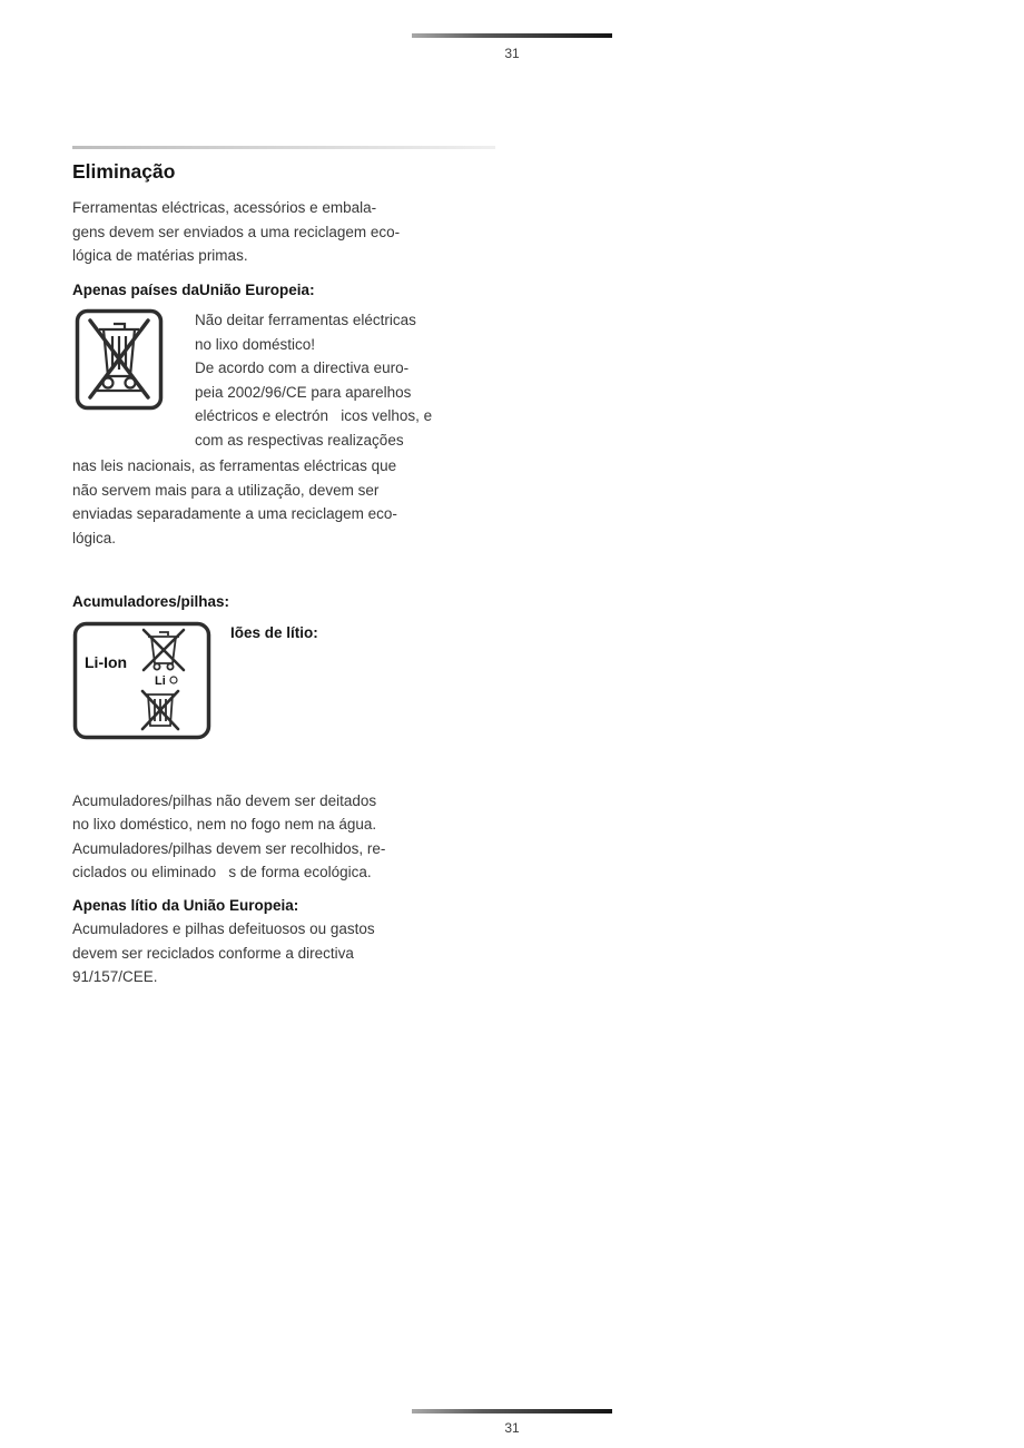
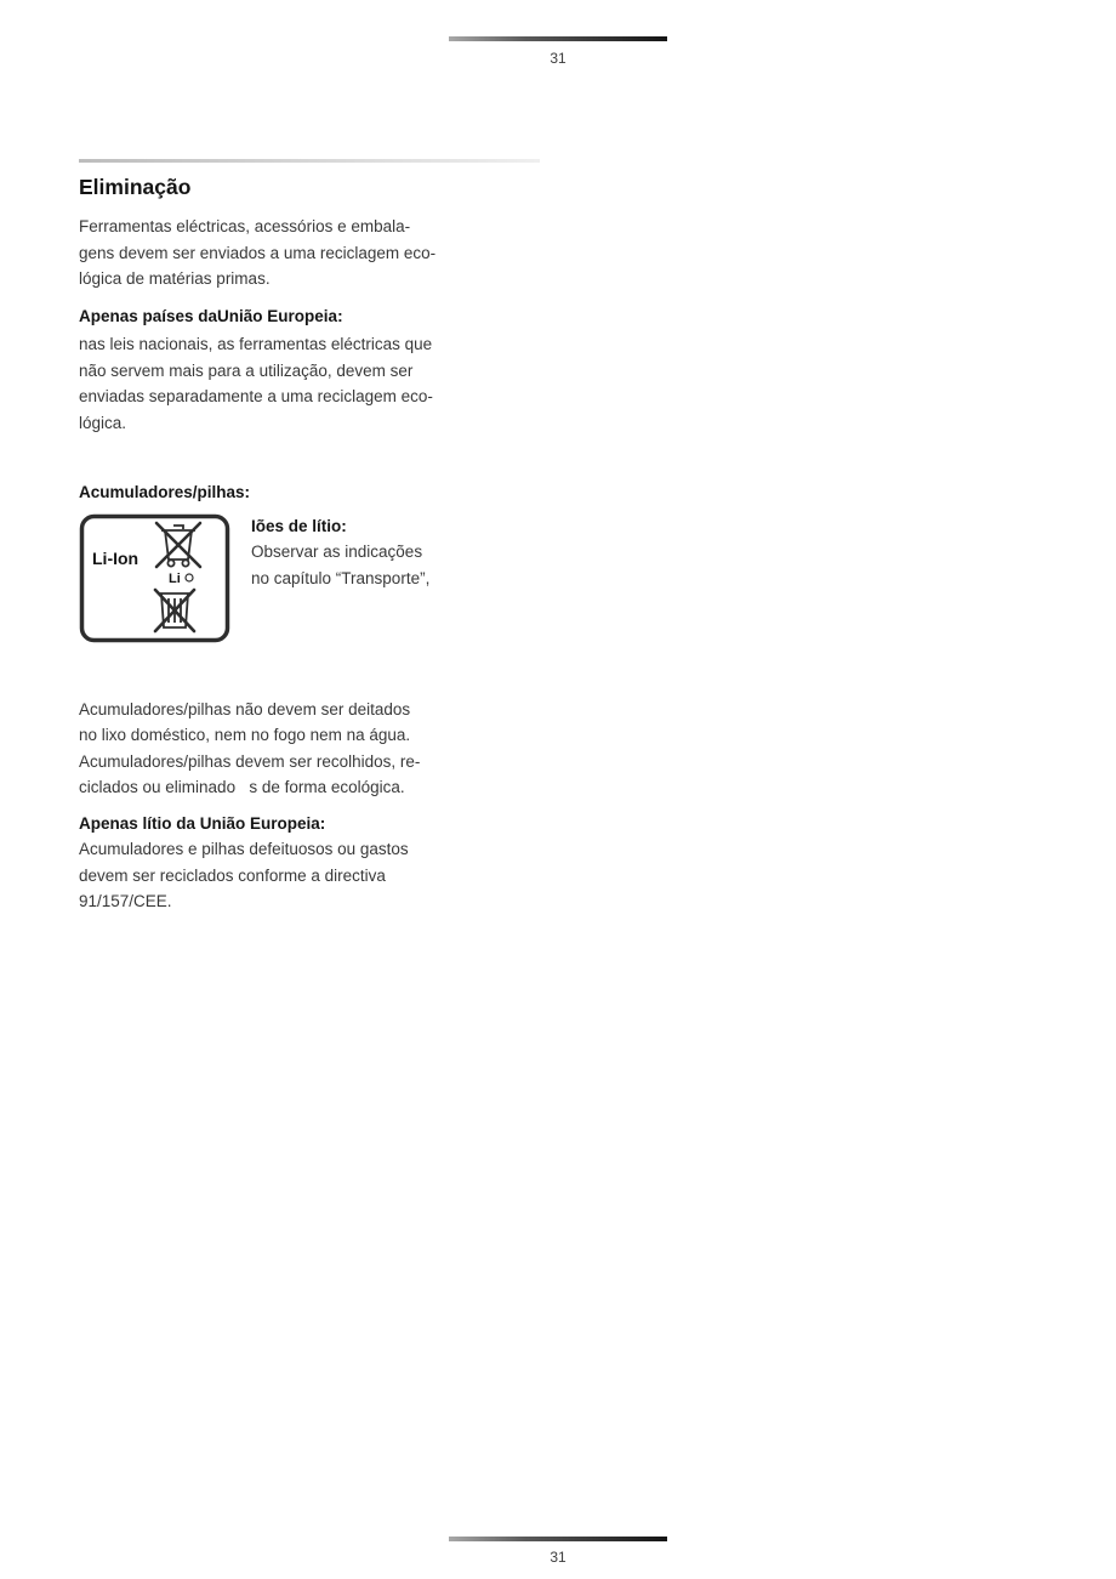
  31
  Eliminação
  Ferramentas eléctricas, acessórios e embala-
  gens devem ser enviados a uma reciclagem eco-
  lógica de matérias primas.
  Apenas países daUnião Europeia:
- Não deitar ferramentas eléctricas
- no lixo doméstico!
- De acordo com a directiva euro-
- peia 2002/96/CE para aparelhos
- eléctricos e electrón icos velhos, e
- com as respectivas realizações
  nas leis nacionais, as ferramentas eléctricas que
  não servem mais para a utilização, devem ser
  enviadas separadamente a uma reciclagem eco-
  lógica.
  Acumuladores/pilhas:
  Li-Ion
  Li
  Iões de lítio:
+ Observar as indicações
+ no capítulo “Transporte”,
  Acumuladores/pilhas não devem ser deitados
  no lixo doméstico, nem no fogo nem na água.
  Acumuladores/pilhas devem ser recolhidos, re-
  ciclados ou eliminado s de forma ecológica.
  Apenas lítio da União Europeia:
  Acumuladores e pilhas defeituosos ou gastos
  devem ser reciclados conforme a directiva
  91/157/CEE.
  31
